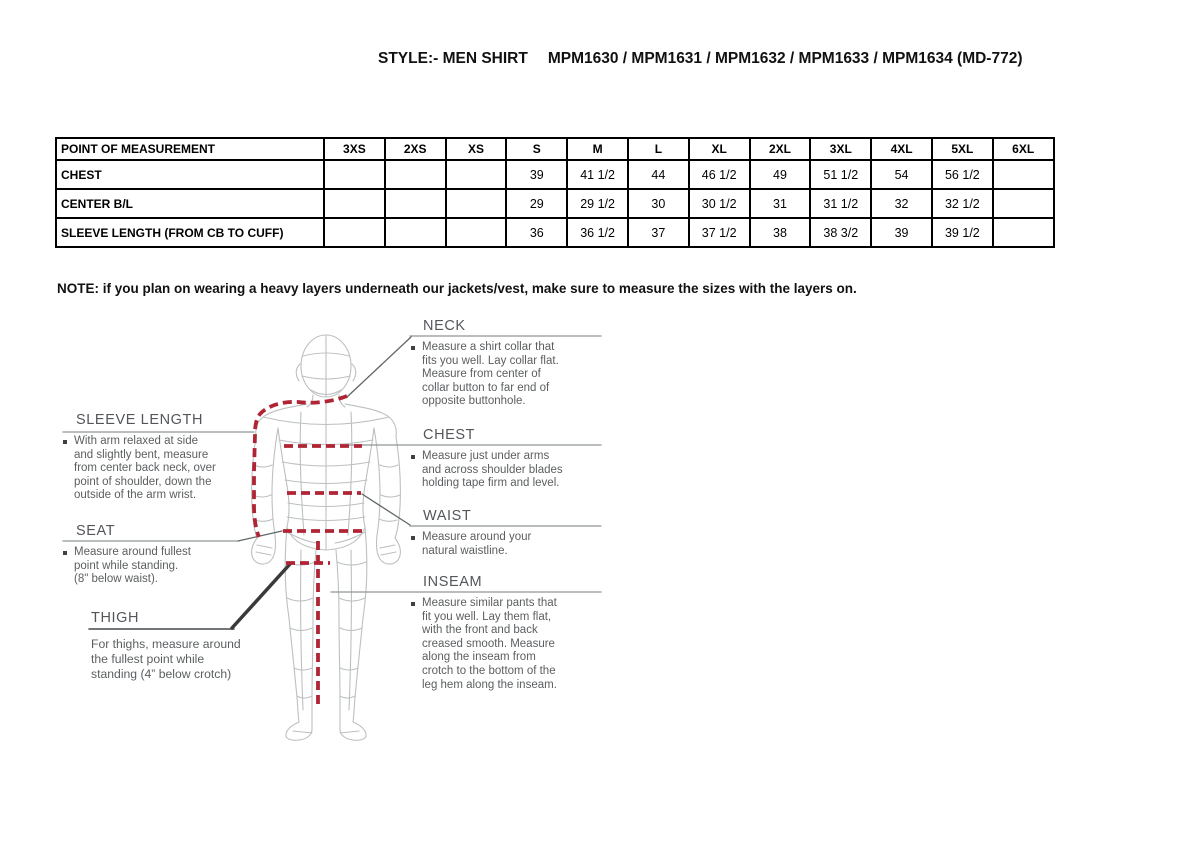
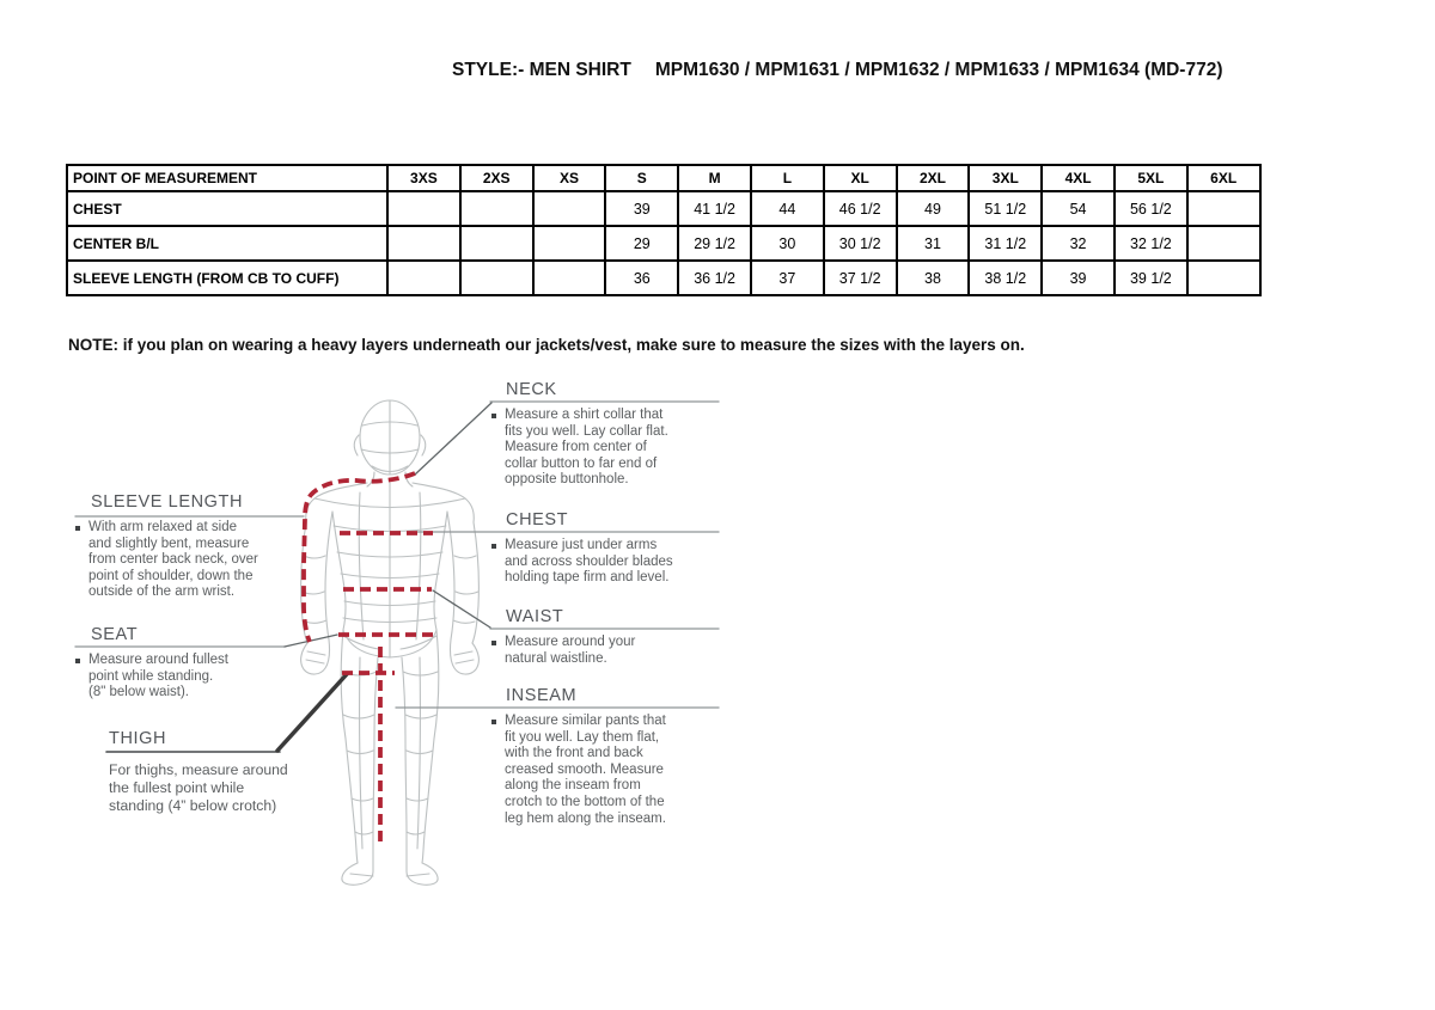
  STYLE:- MEN SHIRT MPM1630 / MPM1631 / MPM1632 / MPM1633 / MPM1634 (MD-772)
  POINT OF MEASUREMENT	3XS	2XS	XS	S	M	L	XL	2XL	3XL	4XL	5XL	6XL
  CHEST				39	41 1/2	44	46 1/2	49	51 1/2	54	56 1/2
  CENTER B/L				29	29 1/2	30	30 1/2	31	31 1/2	32	32 1/2
- SLEEVE LENGTH (FROM CB TO CUFF)				36	36 1/2	37	37 1/2	38	38 3/2	39	39 1/2
+ SLEEVE LENGTH (FROM CB TO CUFF)				36	36 1/2	37	37 1/2	38	38 1/2	39	39 1/2
  NOTE: if you plan on wearing a heavy layers underneath our jackets/vest, make sure to measure the sizes with the layers on.
  NECK
  Measure a shirt collar that
  fits you well. Lay collar flat.
  Measure from center of
  collar button to far end of
  opposite buttonhole.
  CHEST
  Measure just under arms
  and across shoulder blades
  holding tape firm and level.
  WAIST
  Measure around your
  natural waistline.
  INSEAM
  Measure similar pants that
  fit you well. Lay them flat,
  with the front and back
  creased smooth. Measure
  along the inseam from
  crotch to the bottom of the
  leg hem along the inseam.
  SLEEVE LENGTH
  With arm relaxed at side
  and slightly bent, measure
  from center back neck, over
  point of shoulder, down the
  outside of the arm wrist.
  SEAT
  Measure around fullest
  point while standing.
  (8" below waist).
  THIGH
  For thighs, measure around
  the fullest point while
  standing (4” below crotch)
